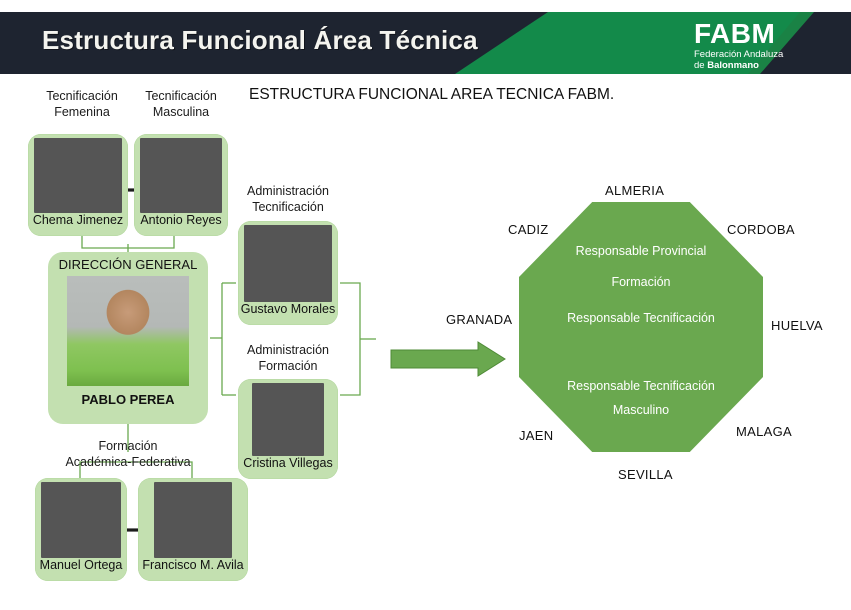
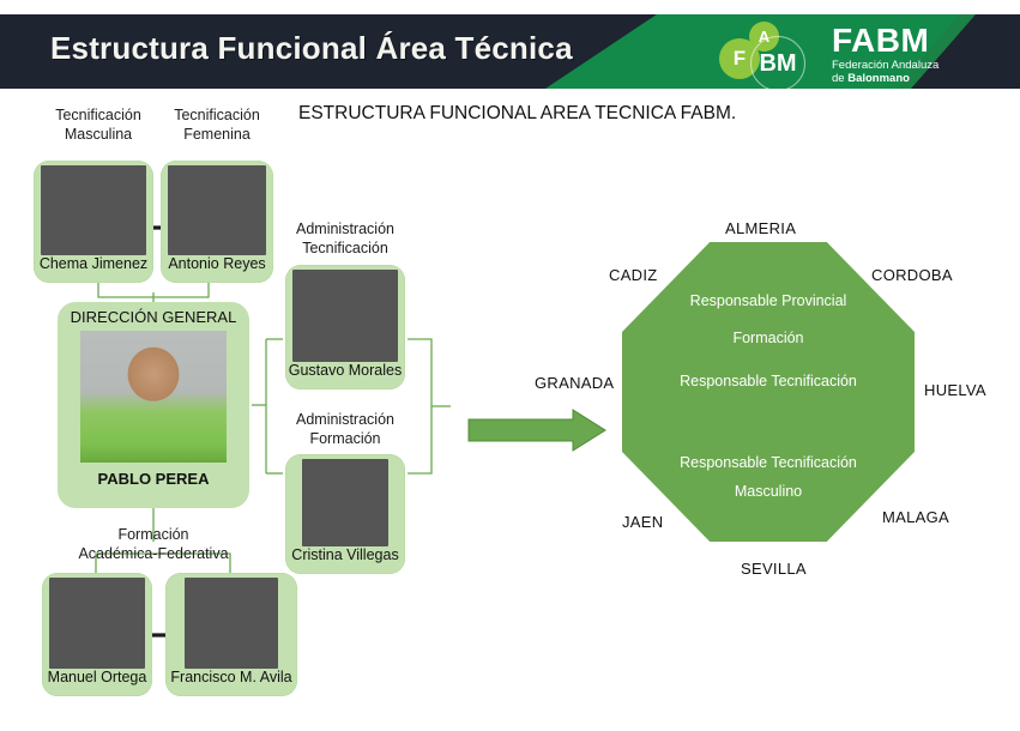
  Estructura Funcional Área Técnica
+ F
+ A
+ BM
  FABM
  Federación Andaluza
  de Balonmano
  ESTRUCTURA FUNCIONAL AREA TECNICA FABM.
  Tecnificación
- Femenina
+ Masculina
  Tecnificación
- Masculina
+ Femenina
  Chema Jimenez
  Antonio Reyes
  DIRECCIÓN GENERAL
  PABLO PEREA
  Administración
  Tecnificación
  Gustavo Morales
  Administración
  Formación
  Cristina Villegas
  Formación
  Académica-Federativa
  Manuel Ortega
  Francisco M. Avila
  Responsable Provincial
  Formación
  Responsable Tecnificación
  Responsable Tecnificación
  Masculino
  ALMERIA
  CADIZ
  CORDOBA
  GRANADA
  HUELVA
  JAEN
  MALAGA
  SEVILLA
